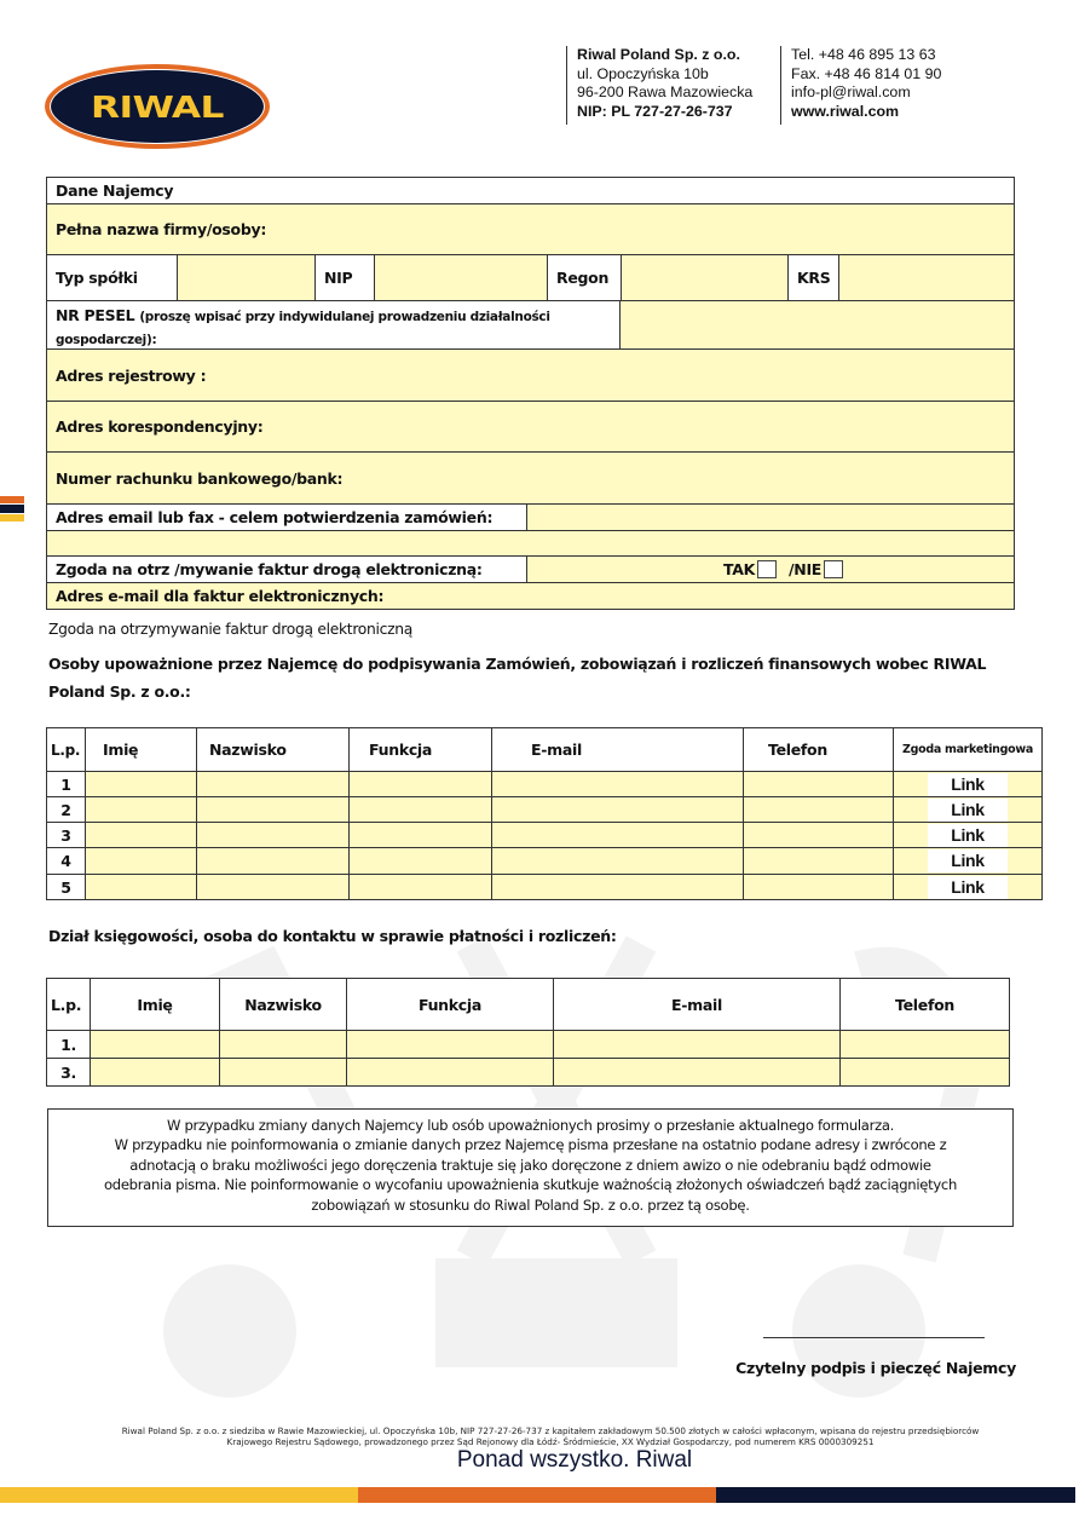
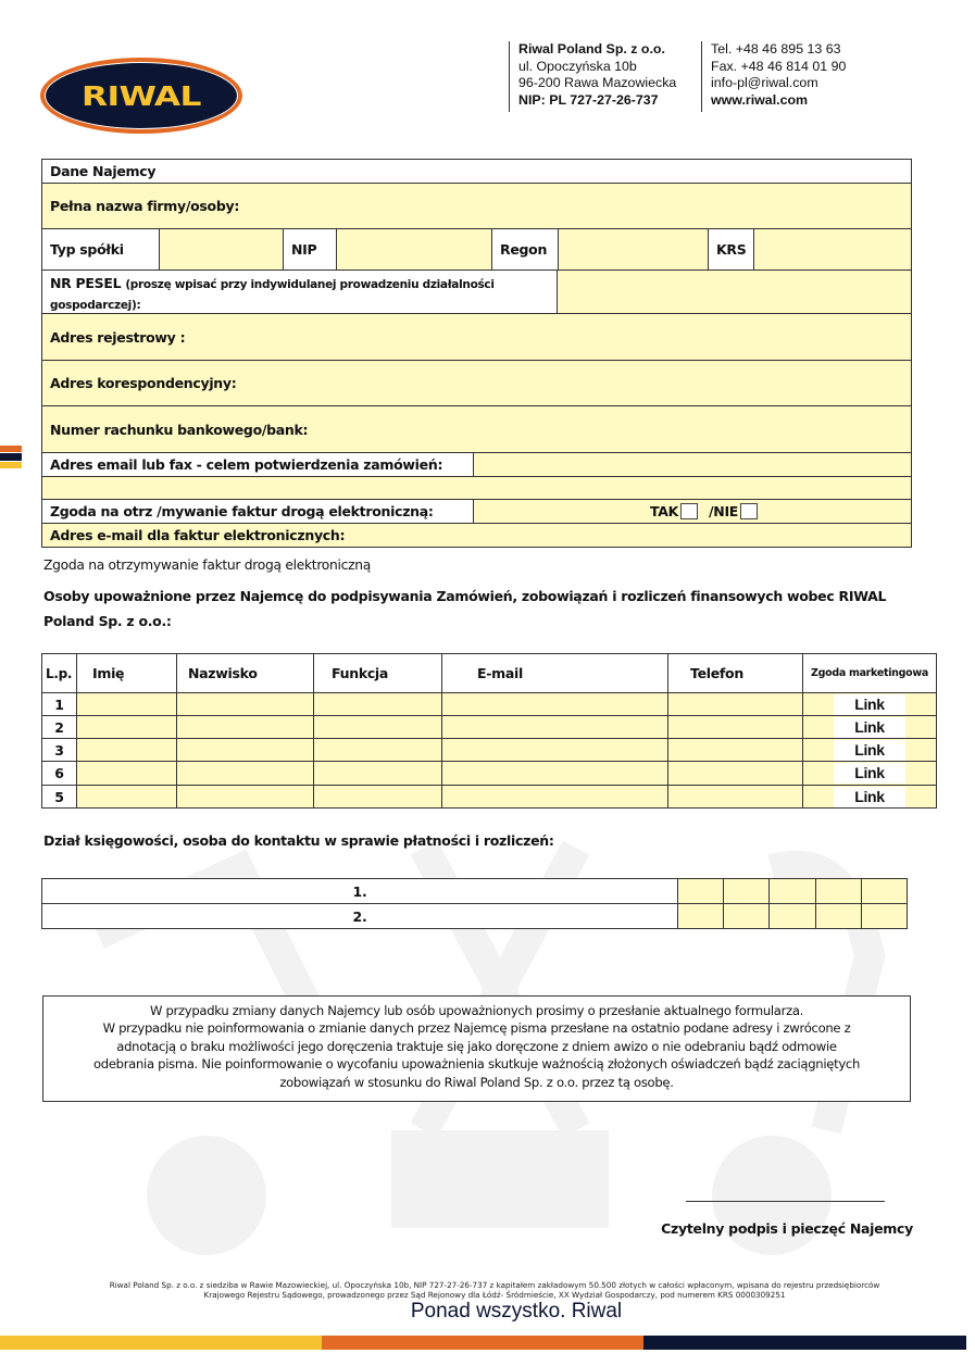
  RIWAL
  Riwal Poland Sp. z o.o.
  ul. Opoczyńska 10b
  96-200 Rawa Mazowiecka
  NIP: PL 727-27-26-737
  Tel. +48 46 895 13 63
  Fax. +48 46 814 01 90
  info-pl@riwal.com
  www.riwal.com
  Dane Najemcy
  Pełna nazwa firmy/osoby:
  Typ spółki
  NIP
  Regon
  KRS
  NR PESEL (proszę wpisać przy indywidulanej prowadzeniu działalności gospodarczej):
  Adres rejestrowy :
  Adres korespondencyjny:
  Numer rachunku bankowego/bank:
  Adres email lub fax - celem potwierdzenia zamówień:
  Zgoda na otrz /mywanie faktur drogą elektroniczną:
  TAK
  /NIE
  Adres e-mail dla faktur elektronicznych:
  Zgoda na otrzymywanie faktur drogą elektroniczną
  Osoby upoważnione przez Najemcę do podpisywania Zamówień, zobowiązań i rozliczeń finansowych wobec RIWAL Poland Sp. z o.o.:
  L.p.	Imię	Nazwisko	Funkcja	E-mail	Telefon	Zgoda marketingowa
  1						Link
  2						Link
  3						Link
- 4						Link
+ 6						Link
  5						Link
  Dział księgowości, osoba do kontaktu w sprawie płatności i rozliczeń:
- L.p.	Imię	Nazwisko	Funkcja	E-mail	Telefon
  1.
- 3.
+ 2.
  W przypadku zmiany danych Najemcy lub osób upoważnionych prosimy o przesłanie aktualnego formularza.
  W przypadku nie poinformowania o zmianie danych przez Najemcę pisma przesłane na ostatnio podane adresy i zwrócone z
  adnotacją o braku możliwości jego doręczenia traktuje się jako doręczone z dniem awizo o nie odebraniu bądź odmowie
  odebrania pisma. Nie poinformowanie o wycofaniu upoważnienia skutkuje ważnością złożonych oświadczeń bądź zaciągniętych
  zobowiązań w stosunku do Riwal Poland Sp. z o.o. przez tą osobę.
  Czytelny podpis i pieczęć Najemcy
  Riwal Poland Sp. z o.o. z siedziba w Rawie Mazowieckiej, ul. Opoczyńska 10b, NIP 727-27-26-737 z kapitałem zakładowym 50.500 złotych w całości wpłaconym, wpisana do rejestru przedsiębiorców
  Krajowego Rejestru Sądowego, prowadzonego przez Sąd Rejonowy dla Łódź- Śródmieście, XX Wydział Gospodarczy, pod numerem KRS 0000309251
  Ponad wszystko. Riwal
